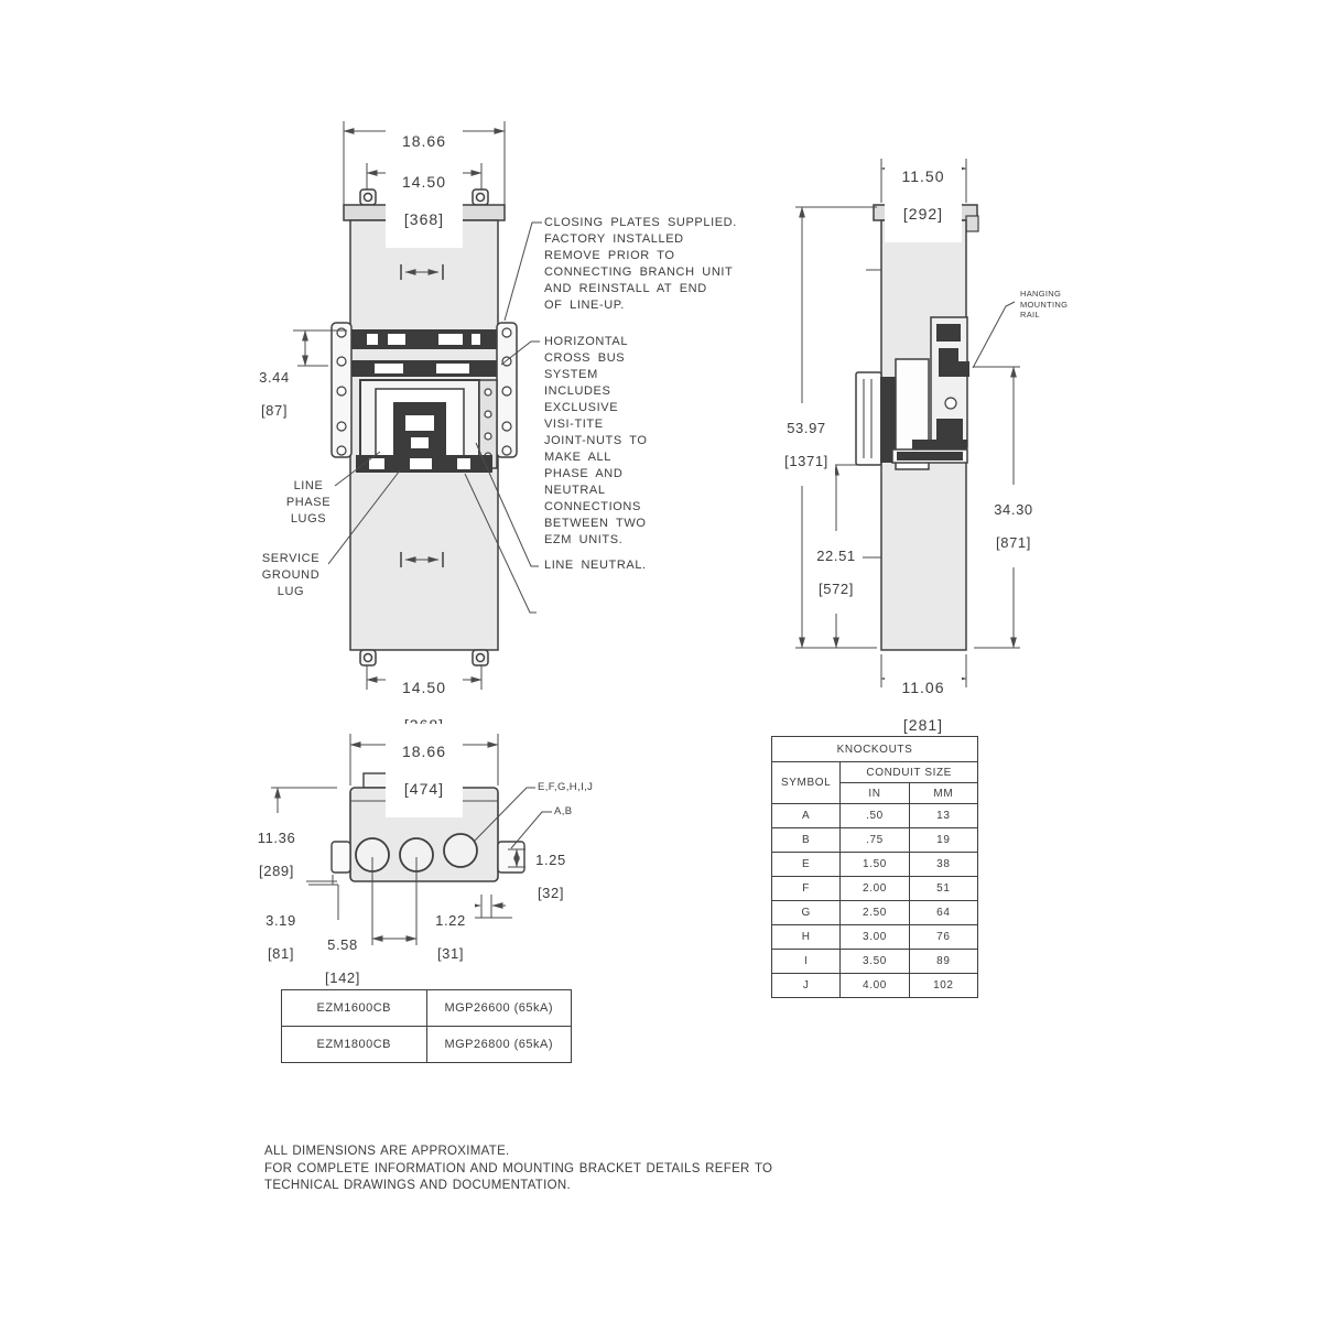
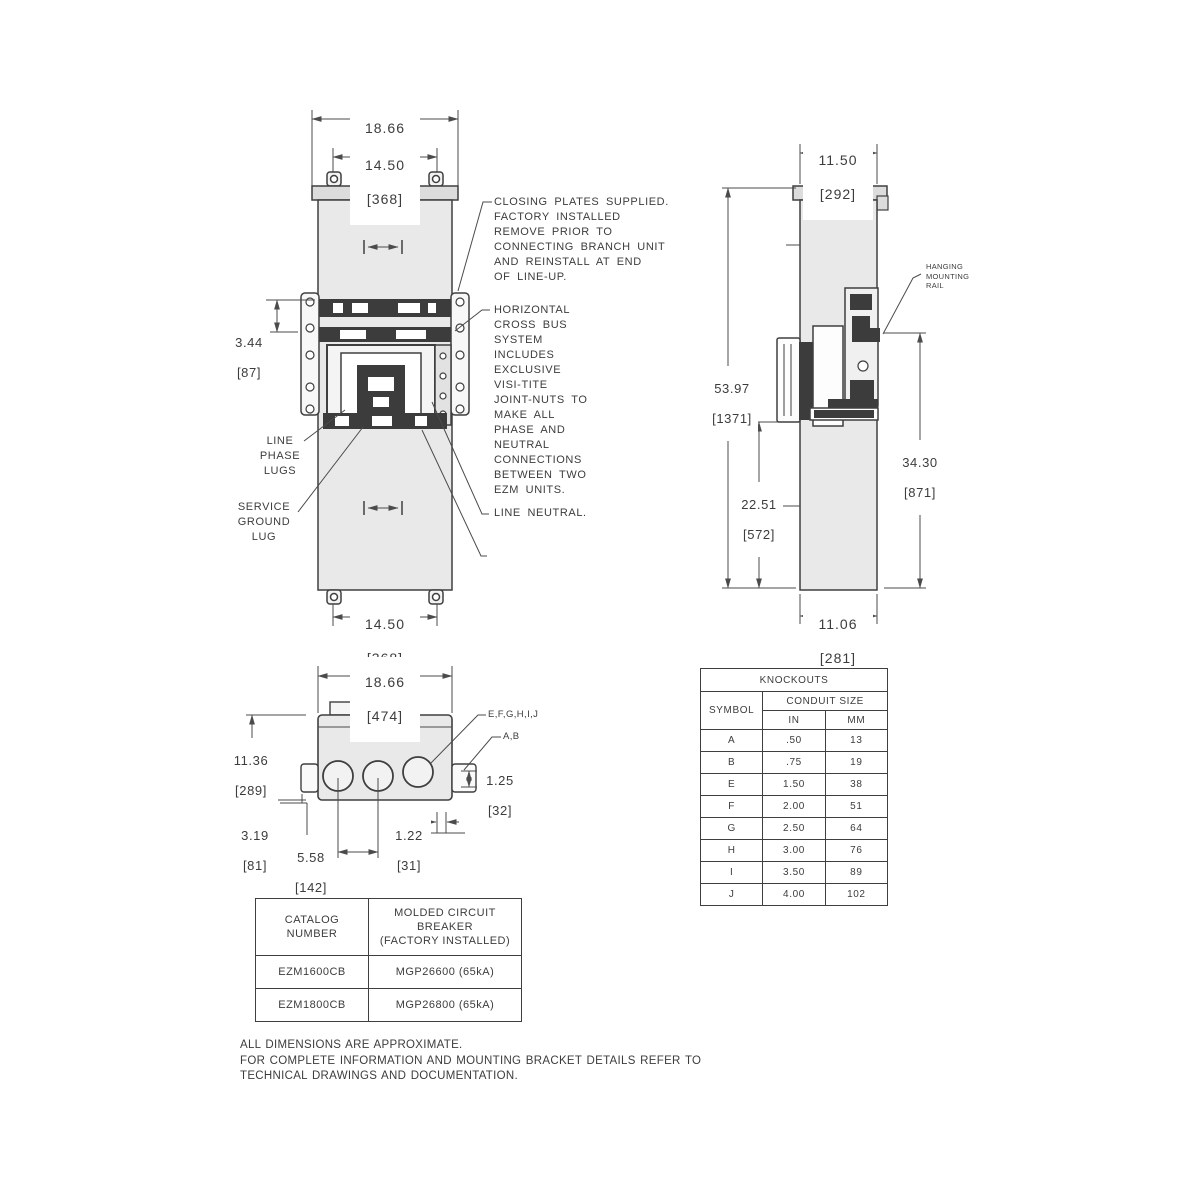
  18.66
  14.50
  [368]
  3.44
  [87]
  14.50
  LINE
  PHASE
  LUGS
  SERVICE
  GROUND
  LUG
  CLOSING PLATES SUPPLIED.
  FACTORY INSTALLED
  REMOVE PRIOR TO
  CONNECTING BRANCH UNIT
  AND REINSTALL AT END
  OF LINE-UP.
  HORIZONTAL
  CROSS BUS
  SYSTEM
  INCLUDES
  EXCLUSIVE
  VISI-TITE
  JOINT-NUTS TO
  MAKE ALL
  PHASE AND
  NEUTRAL
  CONNECTIONS
  BETWEEN TWO
  EZM UNITS.
  LINE NEUTRAL.
  11.50
  [292]
  53.97
  [1371]
  22.51
  [572]
  34.30
  [871]
  11.06
  [281]
  HANGING
  MOUNTING
  RAIL
  18.66
  [474]
  11.36
  [289]
  3.19
  [81]
  5.58
  [142]
  1.22
  [31]
  1.25
  [32]
  E,F,G,H,I,J
  A,B
  KNOCKOUTS
  SYMBOL	CONDUIT SIZE
  IN	MM
  A	.50	13
  B	.75	19
  E	1.50	38
  F	2.00	51
  G	2.50	64
  H	3.00	76
  I	3.50	89
  J	4.00	102
+ CATALOG NUMBER	MOLDED CIRCUIT BREAKER (FACTORY INSTALLED)
  EZM1600CB	MGP26600 (65kA)
  EZM1800CB	MGP26800 (65kA)
  ALL DIMENSIONS ARE APPROXIMATE.
  FOR COMPLETE INFORMATION AND MOUNTING BRACKET DETAILS REFER TO
  TECHNICAL DRAWINGS AND DOCUMENTATION.
